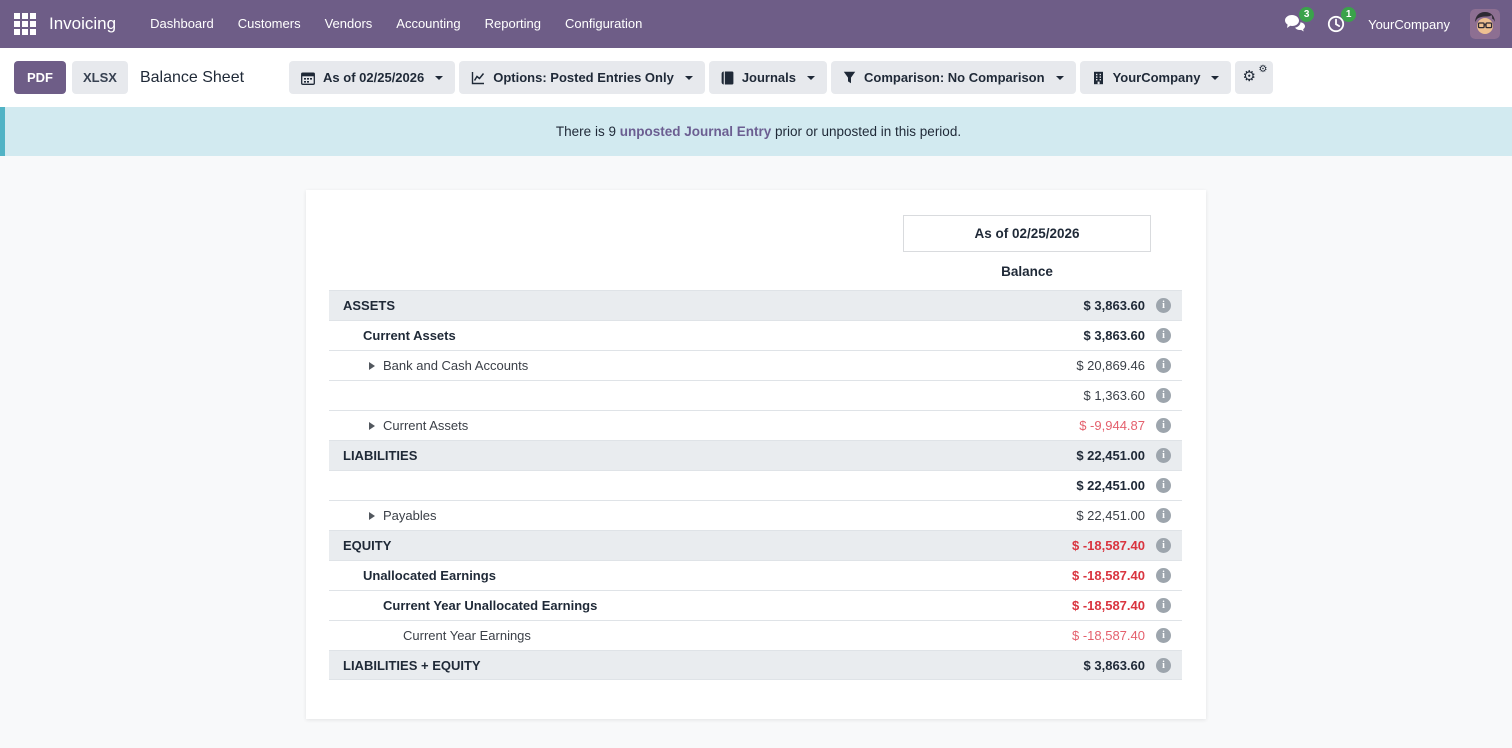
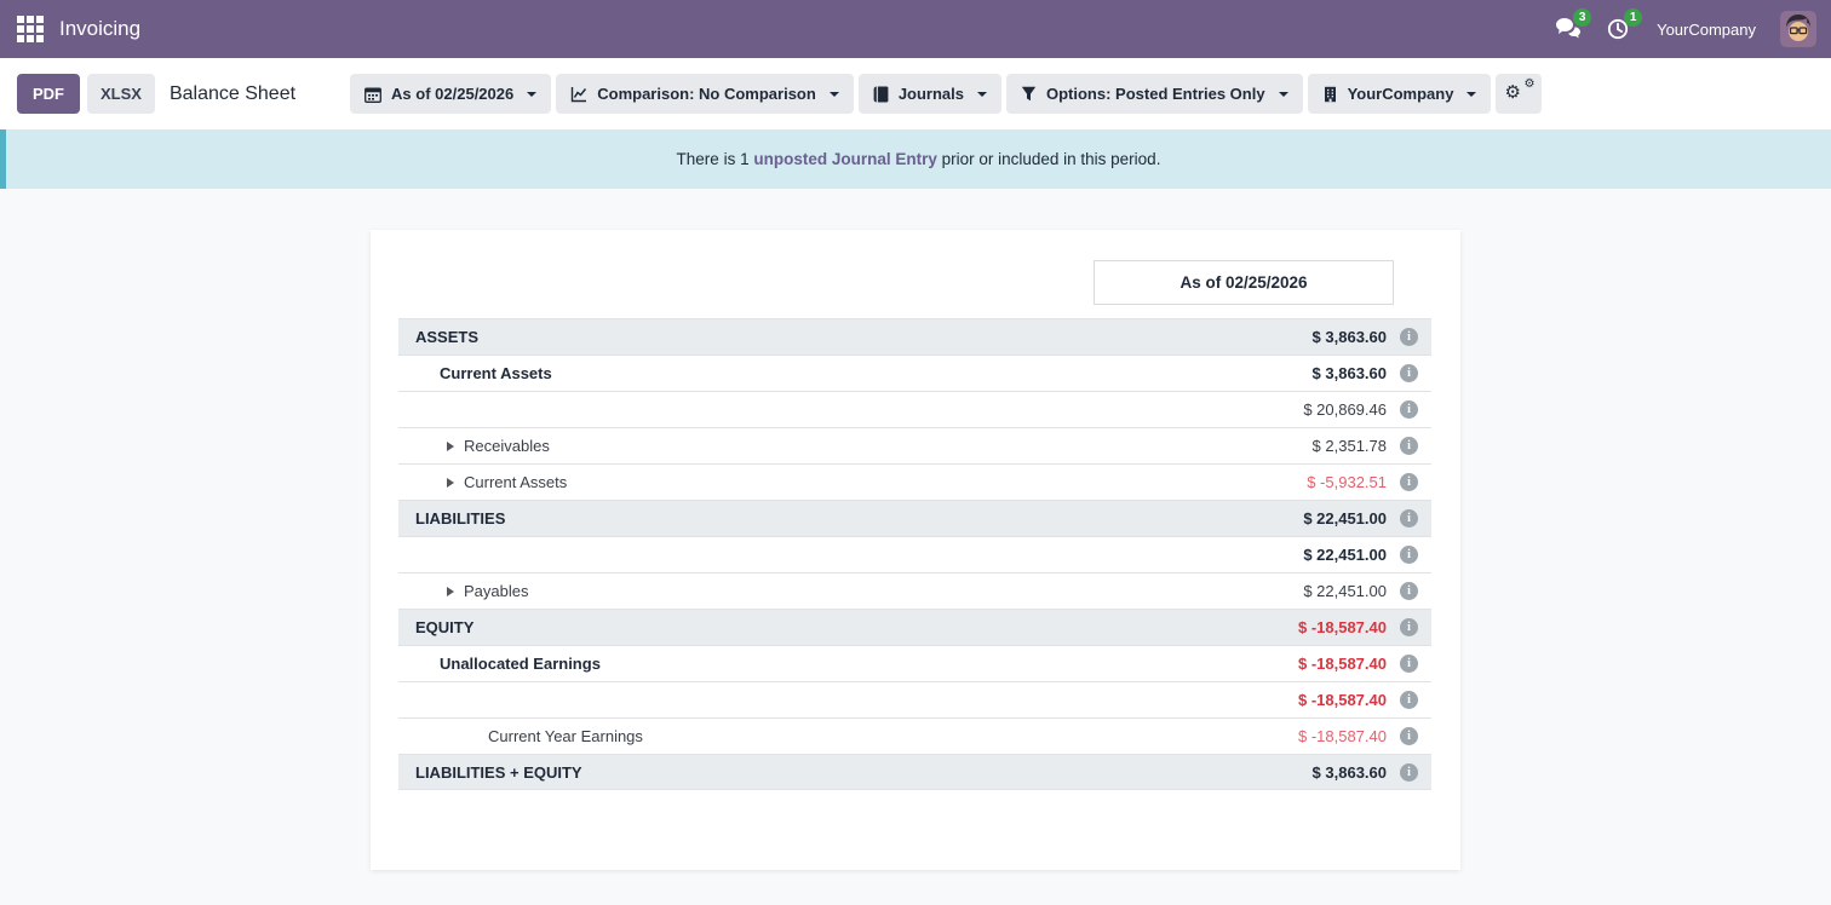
  Invoicing
- Dashboard
- Customers
- Vendors
- Accounting
- Reporting
- Configuration
  3
  1
  YourCompany
  PDF
  XLSX
  Balance Sheet
  As of 02/25/2026
- Options: Posted Entries Only
+ Comparison: No Comparison
  Journals
- Comparison: No Comparison
+ Options: Posted Entries Only
  YourCompany
  ⚙
  ⚙
- There is 9
+ There is 1
  unposted Journal Entry
- prior or unposted in this period.
+ prior or included in this period.
  As of 02/25/2026
- Balance
  ASSETS
  $ 3,863.60
  i
  Current Assets
  $ 3,863.60
  i
- Bank and Cash Accounts
  $ 20,869.46
  i
+ Receivables
- $ 1,363.60
+ $ 2,351.78
  i
  Current Assets
- $ -9,944.87
+ $ -5,932.51
  i
  LIABILITIES
  $ 22,451.00
  i
  $ 22,451.00
  i
  Payables
  $ 22,451.00
  i
  EQUITY
  $ -18,587.40
  i
  Unallocated Earnings
  $ -18,587.40
  i
- Current Year Unallocated Earnings
  $ -18,587.40
  i
  Current Year Earnings
  $ -18,587.40
  i
  LIABILITIES + EQUITY
  $ 3,863.60
  i
